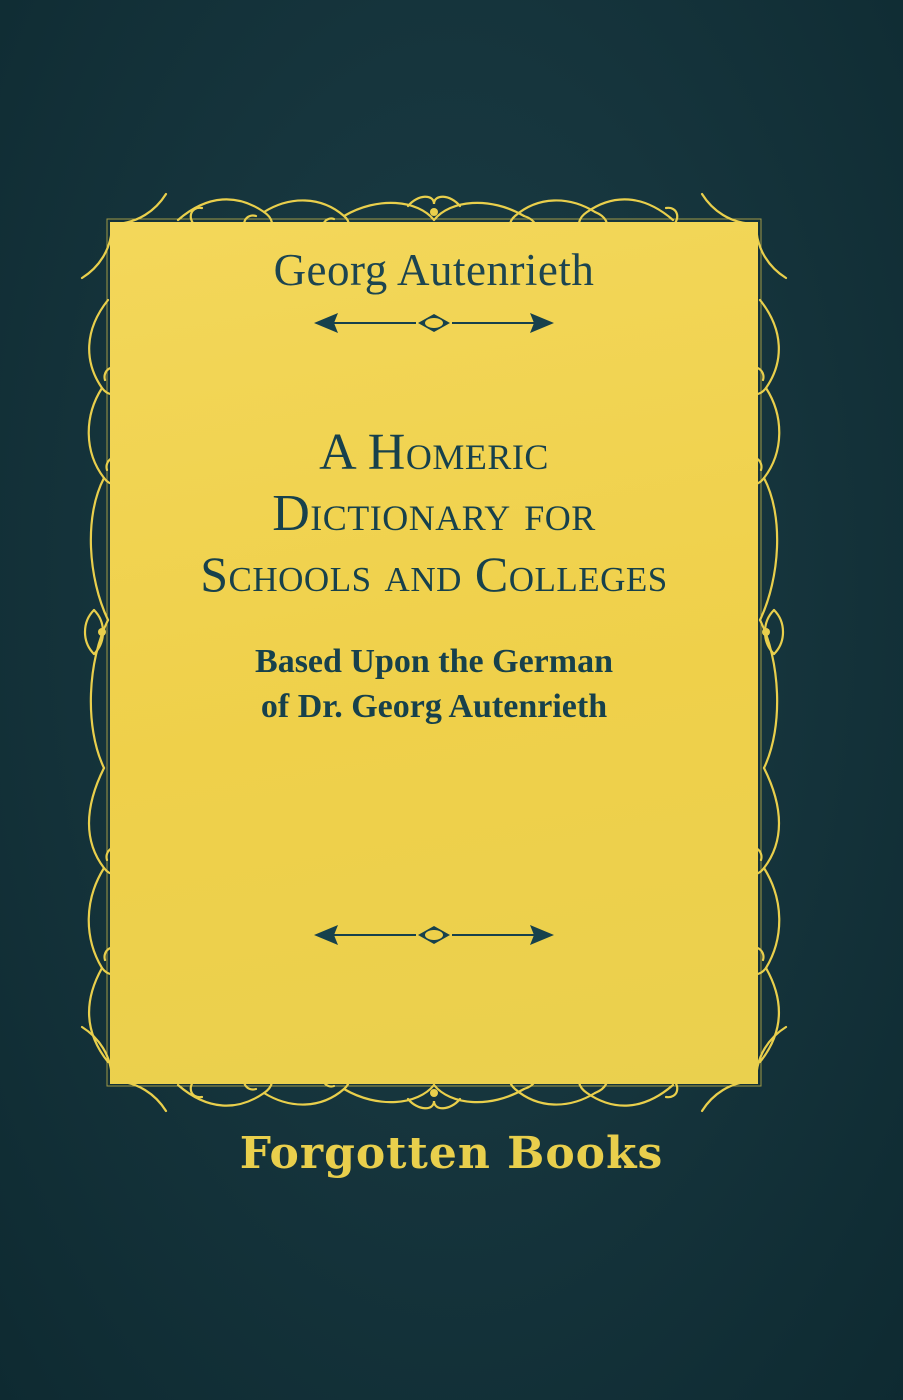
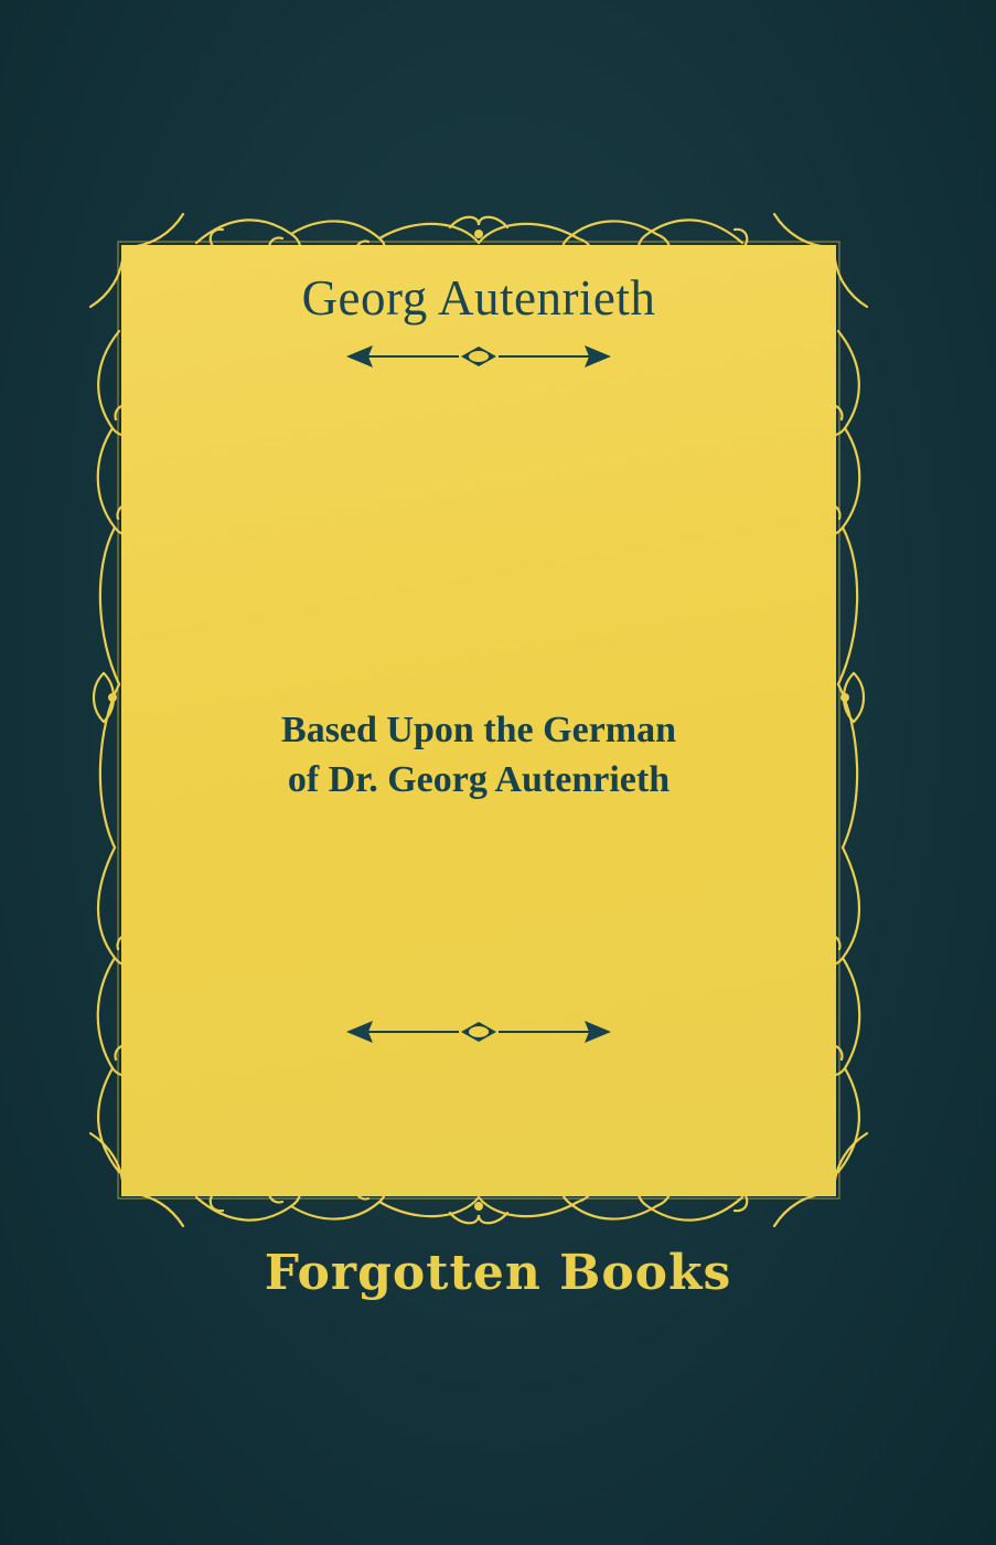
  Georg Autenrieth
- A Homeric
- Dictionary for
- Schools and Colleges
  Based Upon the German
  of Dr. Georg Autenrieth
  Forgotten Books
